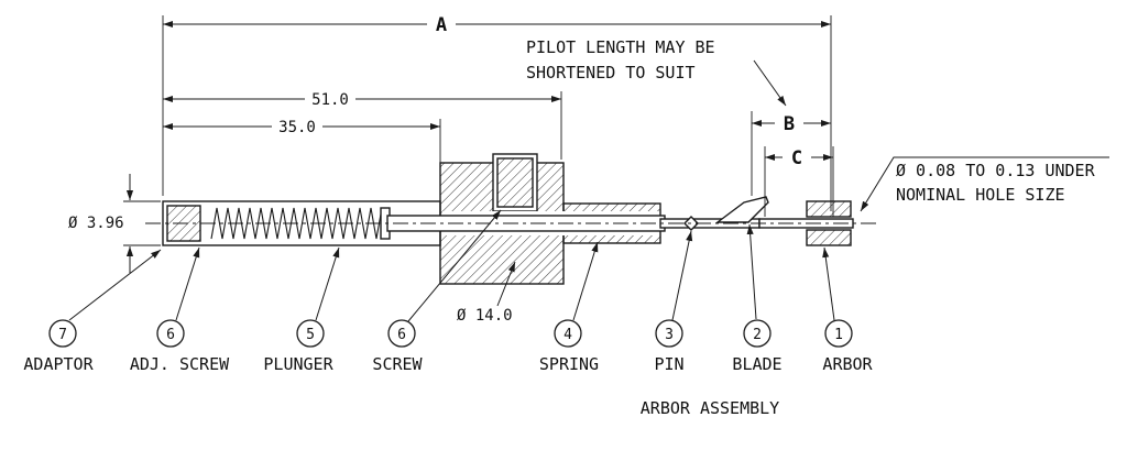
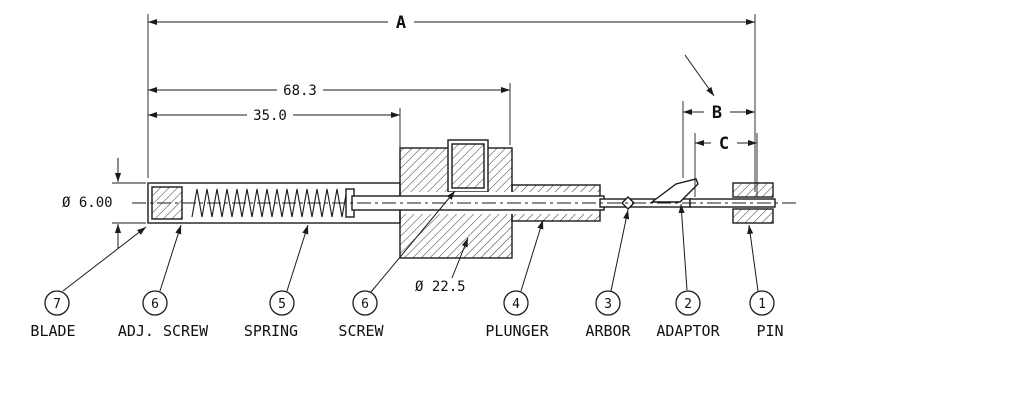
  A
- 51.0
+ 68.3
  35.0
  B
  C
- Ø 3.96
+ Ø 6.00
- Ø 14.0
+ Ø 22.5
- PILOT LENGTH MAY BE
- SHORTENED TO SUIT
- Ø 0.08 TO 0.13 UNDER
- NOMINAL HOLE SIZE
  7
  6
  5
  6
  4
  3
  2
  1
- ADAPTOR
+ BLADE
  ADJ. SCREW
- PLUNGER
+ SPRING
  SCREW
- SPRING
+ PLUNGER
- PIN
+ ARBOR
- BLADE
+ ADAPTOR
- ARBOR
+ PIN
- ARBOR ASSEMBLY
